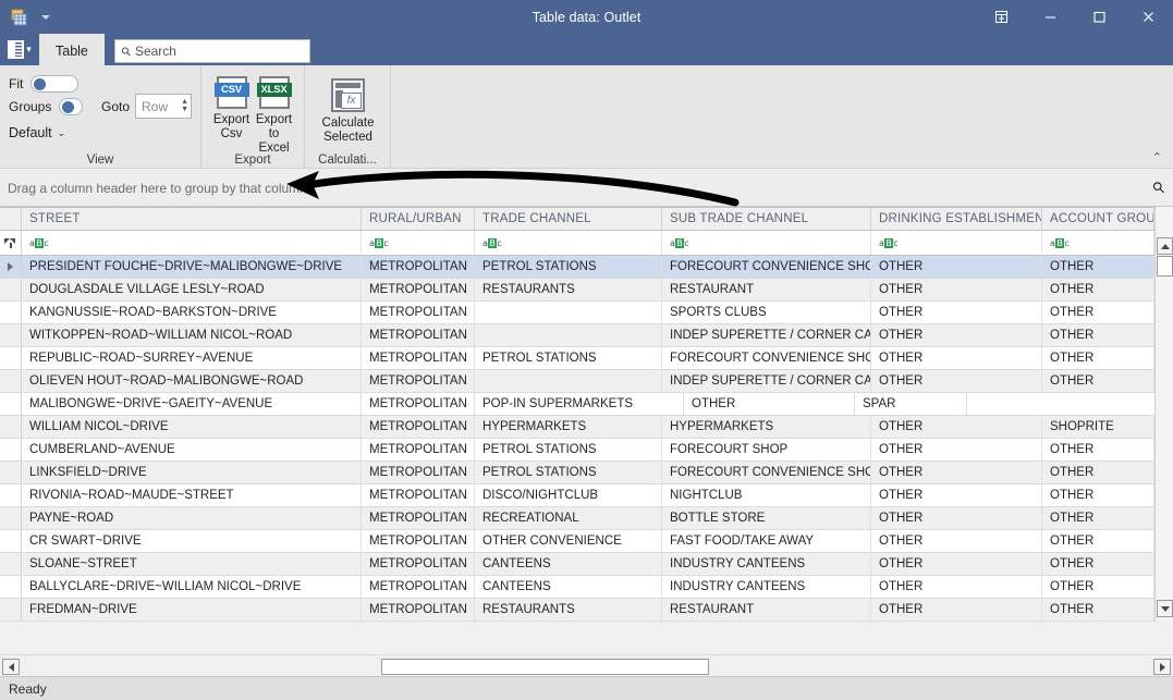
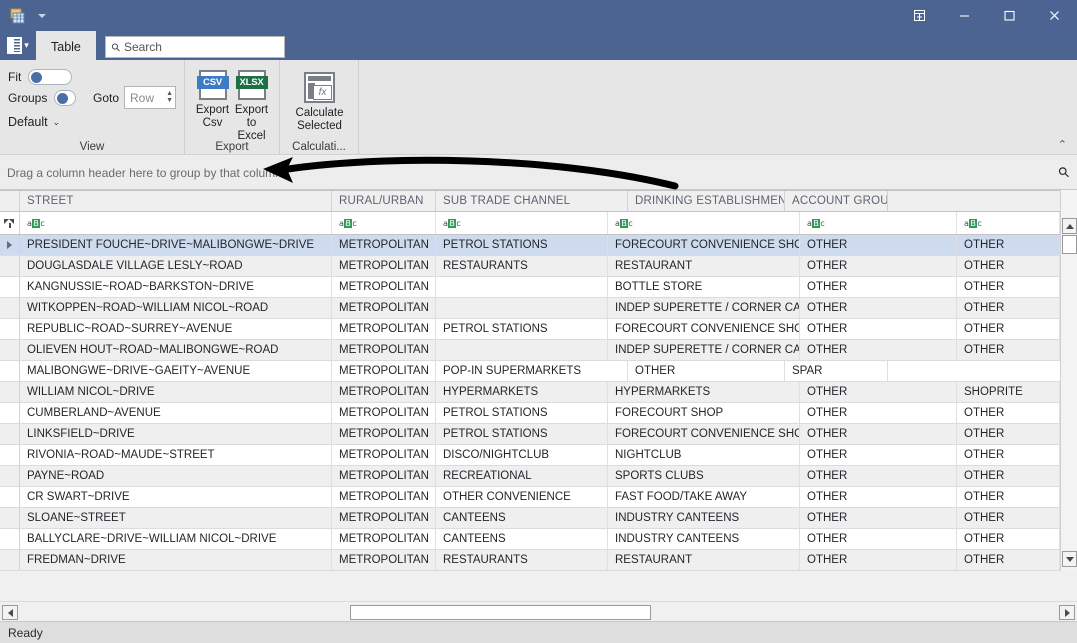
- Table data: Outlet
  ▾
  Table
  Search
  Fit
  Groups
  Goto
  Row
  Default
  ⌄
  View
  CSV
  Export
  Csv
  XLSX
  Export
  to Excel
  Export
  fx
  Calculate
  Selected
  Calculati...
  ⌃
  Drag a column header here to group by that colum
  STREET
  RURAL/URBAN
- TRADE CHANNEL
  SUB TRADE CHANNEL
  DRINKING ESTABLISHMEN
  ACCOUNT GROU
  a
  B
  c
  a
  B
  c
  a
  B
  c
  a
  B
  c
  a
  B
  c
  a
  B
  c
  PRESIDENT FOUCHE~DRIVE~MALIBONGWE~DRIVE
  METROPOLITAN
  PETROL STATIONS
  FORECOURT CONVENIENCE SHO
  OTHER
  OTHER
  DOUGLASDALE VILLAGE LESLY~ROAD
  METROPOLITAN
  RESTAURANTS
  RESTAURANT
  OTHER
  OTHER
  KANGNUSSIE~ROAD~BARKSTON~DRIVE
  METROPOLITAN
- SPORTS CLUBS
+ BOTTLE STORE
  OTHER
  OTHER
  WITKOPPEN~ROAD~WILLIAM NICOL~ROAD
  METROPOLITAN
  INDEP SUPERETTE / CORNER CA
  OTHER
  OTHER
  REPUBLIC~ROAD~SURREY~AVENUE
  METROPOLITAN
  PETROL STATIONS
  FORECOURT CONVENIENCE SHO
  OTHER
  OTHER
  OLIEVEN HOUT~ROAD~MALIBONGWE~ROAD
  METROPOLITAN
  INDEP SUPERETTE / CORNER CA
  OTHER
  OTHER
  MALIBONGWE~DRIVE~GAEITY~AVENUE
  METROPOLITAN
  POP-IN SUPERMARKETS
  OTHER
  SPAR
  WILLIAM NICOL~DRIVE
  METROPOLITAN
  HYPERMARKETS
  HYPERMARKETS
  OTHER
  SHOPRITE
  CUMBERLAND~AVENUE
  METROPOLITAN
  PETROL STATIONS
  FORECOURT SHOP
  OTHER
  OTHER
  LINKSFIELD~DRIVE
  METROPOLITAN
  PETROL STATIONS
  FORECOURT CONVENIENCE SHO
  OTHER
  OTHER
  RIVONIA~ROAD~MAUDE~STREET
  METROPOLITAN
  DISCO/NIGHTCLUB
  NIGHTCLUB
  OTHER
  OTHER
  PAYNE~ROAD
  METROPOLITAN
  RECREATIONAL
- BOTTLE STORE
+ SPORTS CLUBS
  OTHER
  OTHER
  CR SWART~DRIVE
  METROPOLITAN
  OTHER CONVENIENCE
  FAST FOOD/TAKE AWAY
  OTHER
  OTHER
  SLOANE~STREET
  METROPOLITAN
  CANTEENS
  INDUSTRY CANTEENS
  OTHER
  OTHER
  BALLYCLARE~DRIVE~WILLIAM NICOL~DRIVE
  METROPOLITAN
  CANTEENS
  INDUSTRY CANTEENS
  OTHER
  OTHER
  FREDMAN~DRIVE
  METROPOLITAN
  RESTAURANTS
  RESTAURANT
  OTHER
  OTHER
  Ready
